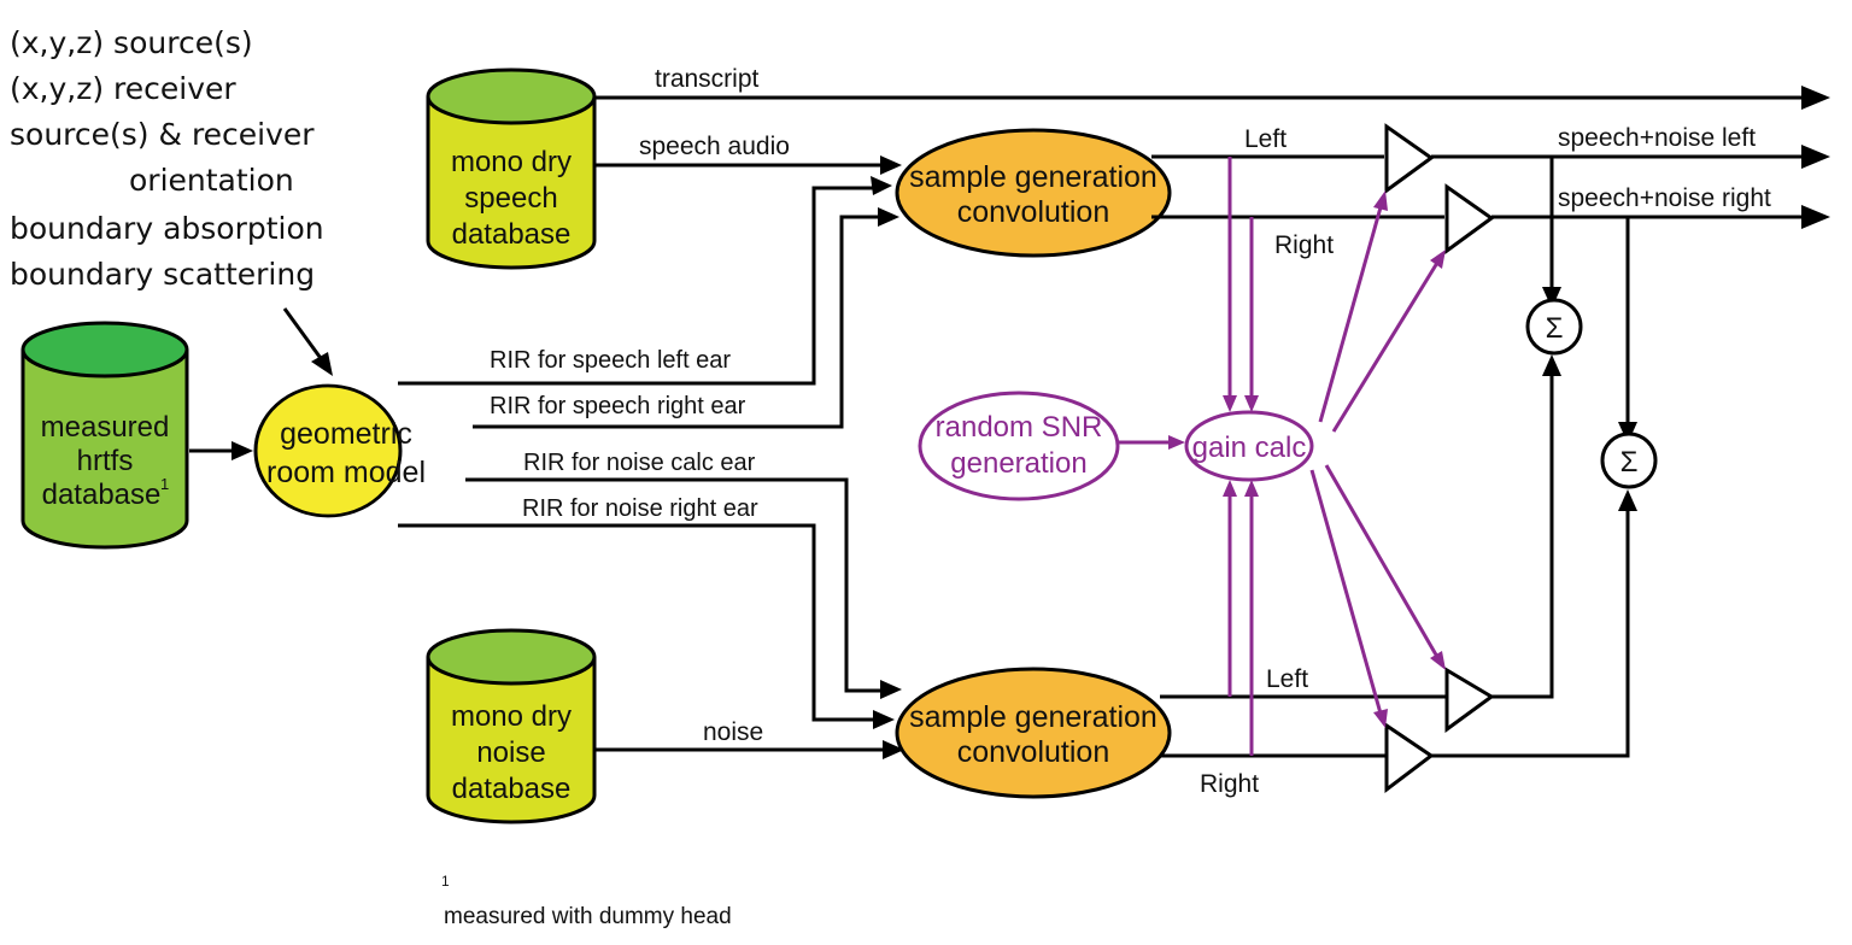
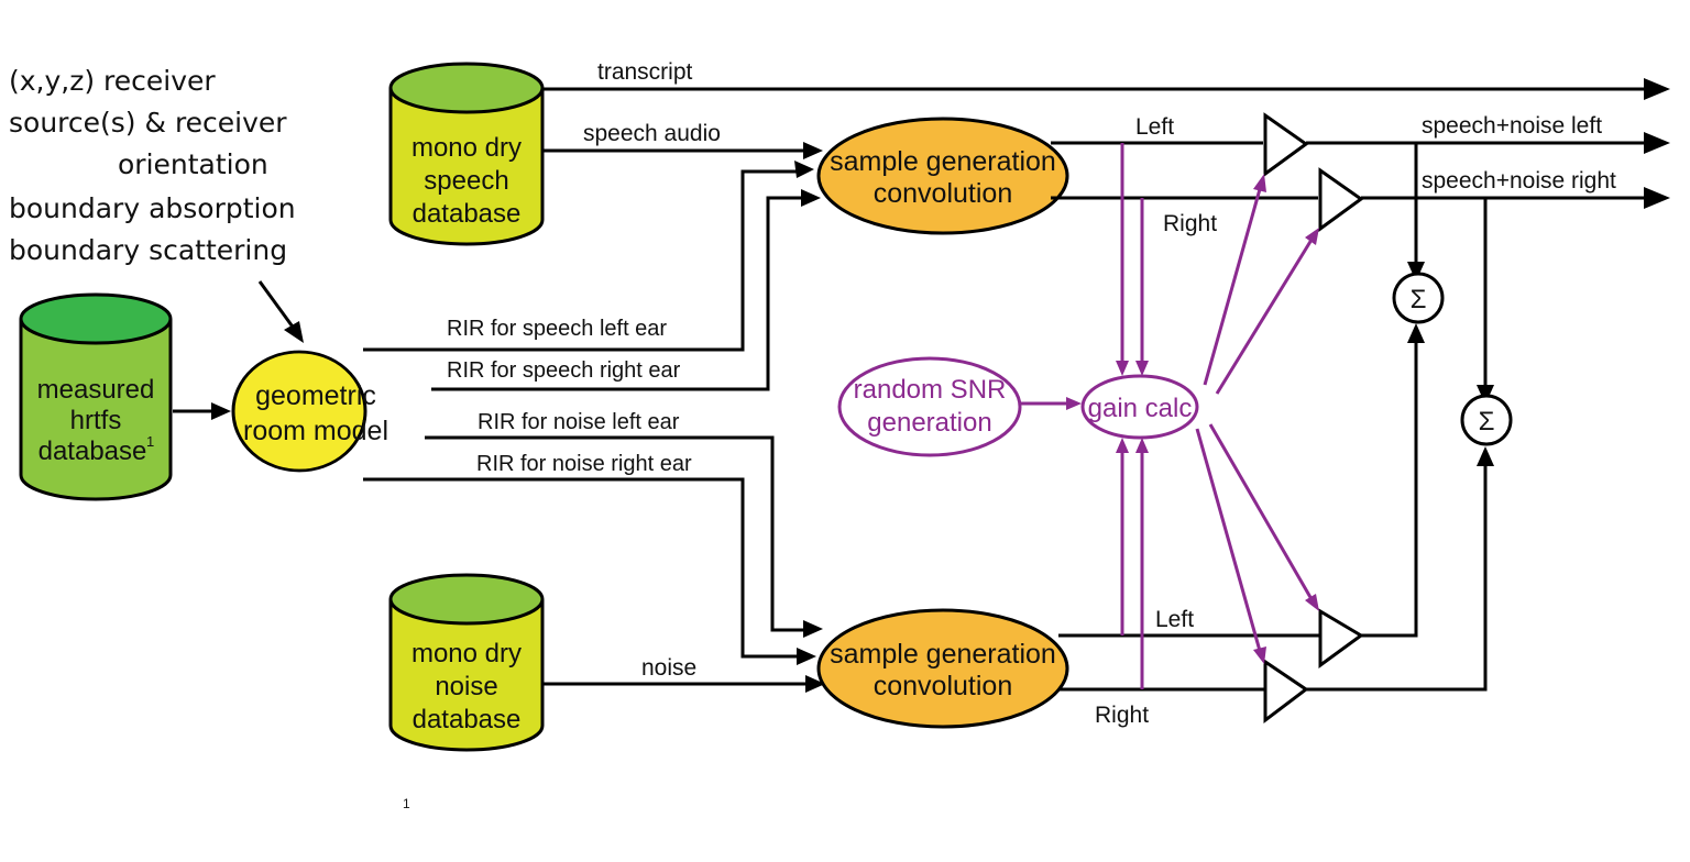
- (x,y,z) source(s)
  (x,y,z) receiver
  source(s) & receiver
  orientation
  boundary absorption
  boundary scattering
  measured
  hrtfs
  database
  1
  geometric
  room model
  RIR for speech left ear
  RIR for speech right ear
- RIR for noise calc ear
+ RIR for noise left ear
  RIR for noise right ear
  mono dry
  speech
  database
  transcript
  speech audio
  sample generation
  convolution
  Left
  Right
  speech+noise left
  speech+noise right
  Σ
  Σ
  mono dry
  noise
  database
  noise
  sample generation
  convolution
  Left
  Right
  random SNR
  generation
  gain calc
  1
- measured with dummy head
